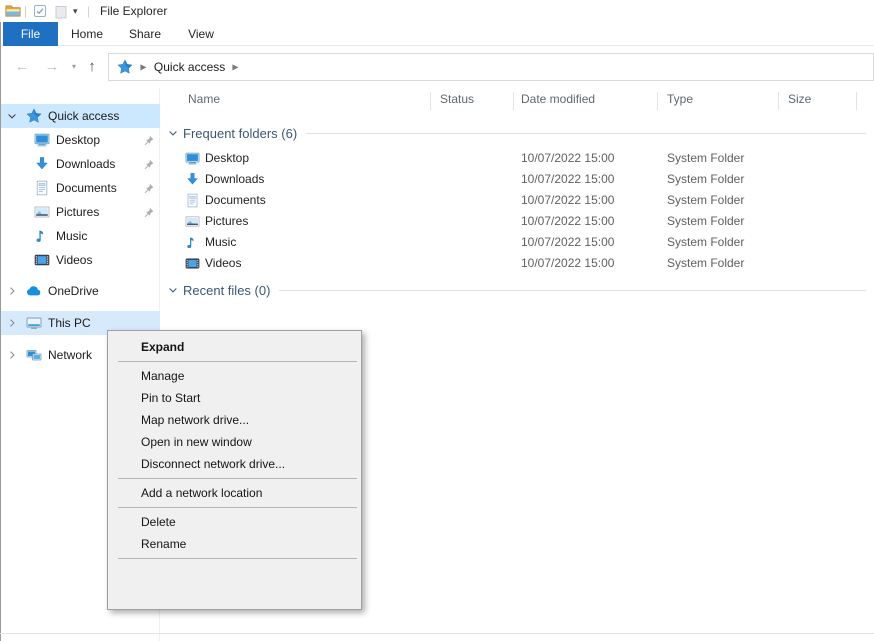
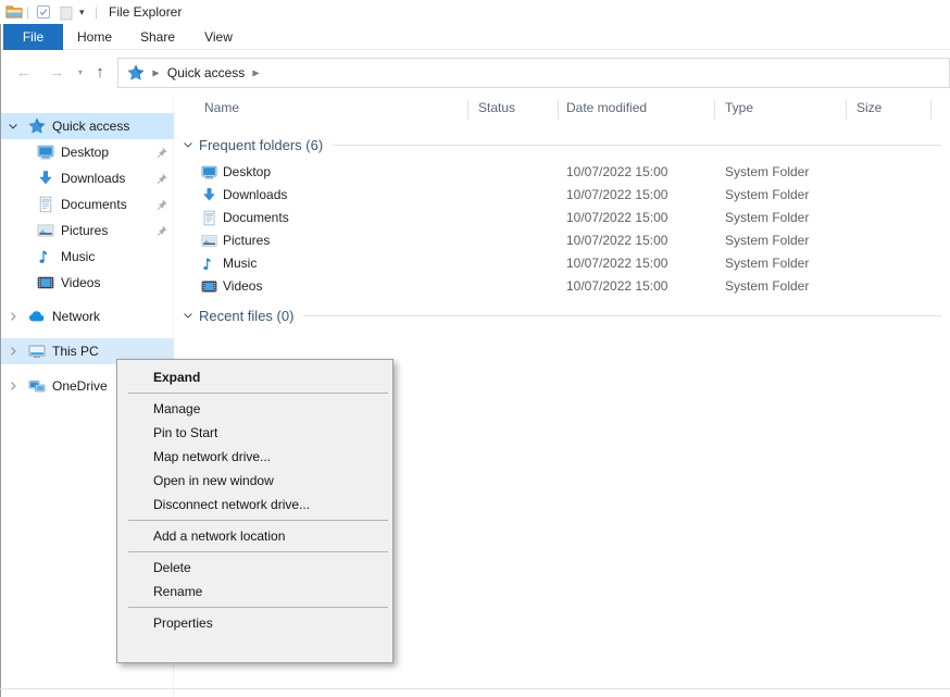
  |
  ▾
  |
  File Explorer
  File
  Home
  Share
  View
  ←
  →
  ▾
  ↑
  ▶
  Quick access
  ▶
  Quick access
  Desktop
  Downloads
  Documents
  Pictures
  Music
  Videos
- OneDrive
+ Network
  This PC
- Network
+ OneDrive
  Name
  Status
  Date modified
  Type
  Size
  Frequent folders (6)
  Desktop
  10/07/2022 15:00
  System Folder
  Downloads
  10/07/2022 15:00
  System Folder
  Documents
  10/07/2022 15:00
  System Folder
  Pictures
  10/07/2022 15:00
  System Folder
  Music
  10/07/2022 15:00
  System Folder
  Videos
  10/07/2022 15:00
  System Folder
  Recent files (0)
  Expand
  Manage
  Pin to Start
  Map network drive...
  Open in new window
  Disconnect network drive...
  Add a network location
  Delete
  Rename
+ Properties
